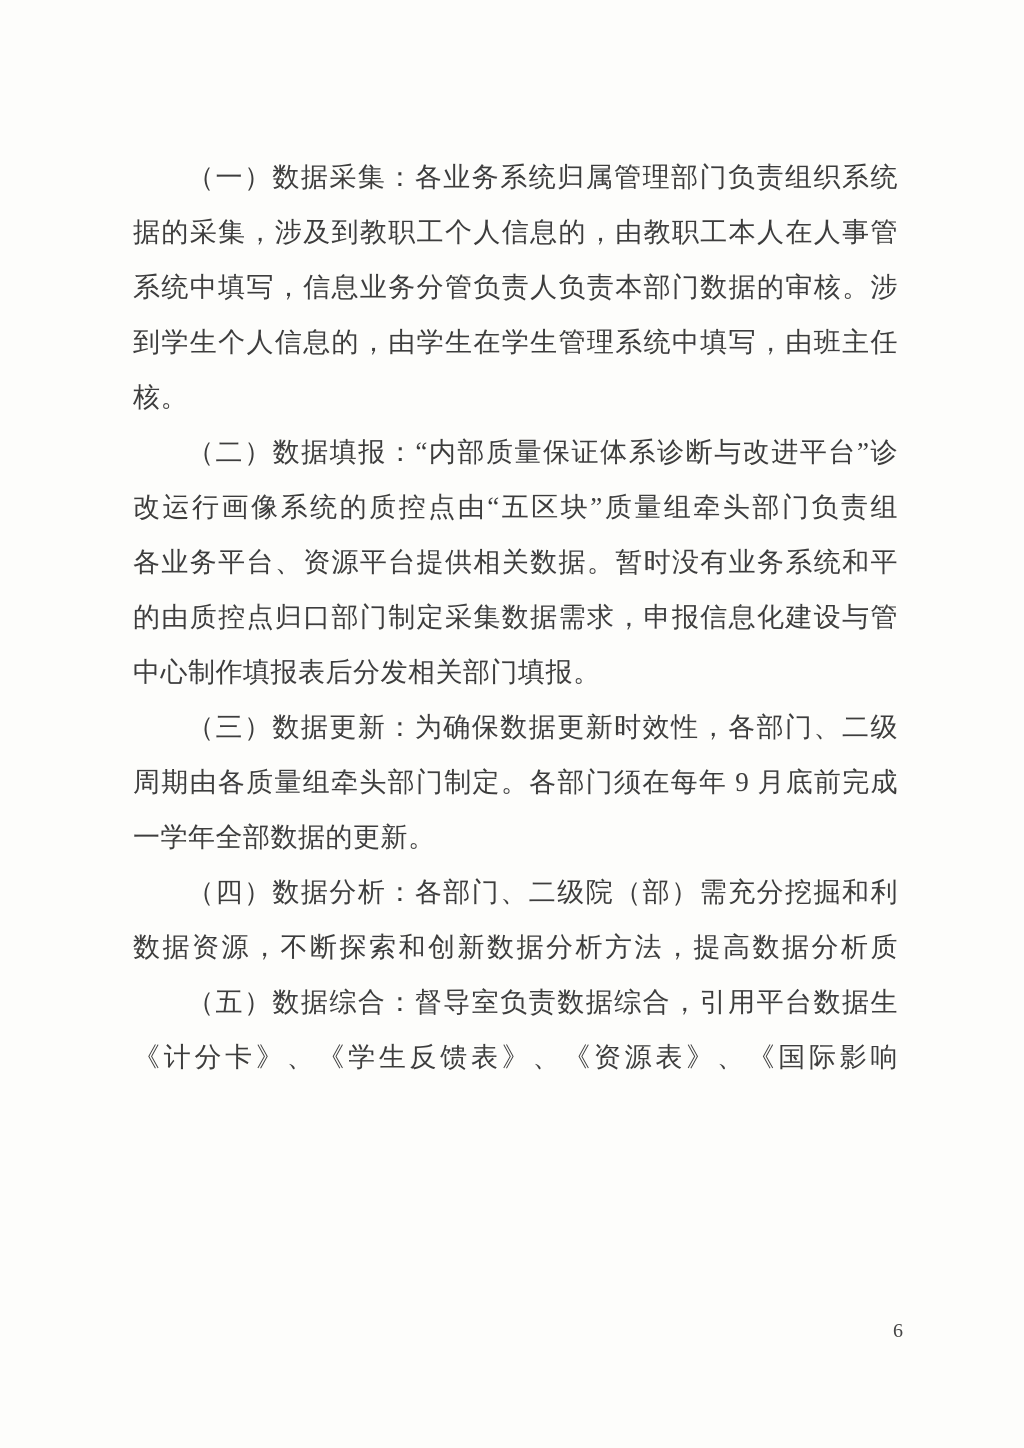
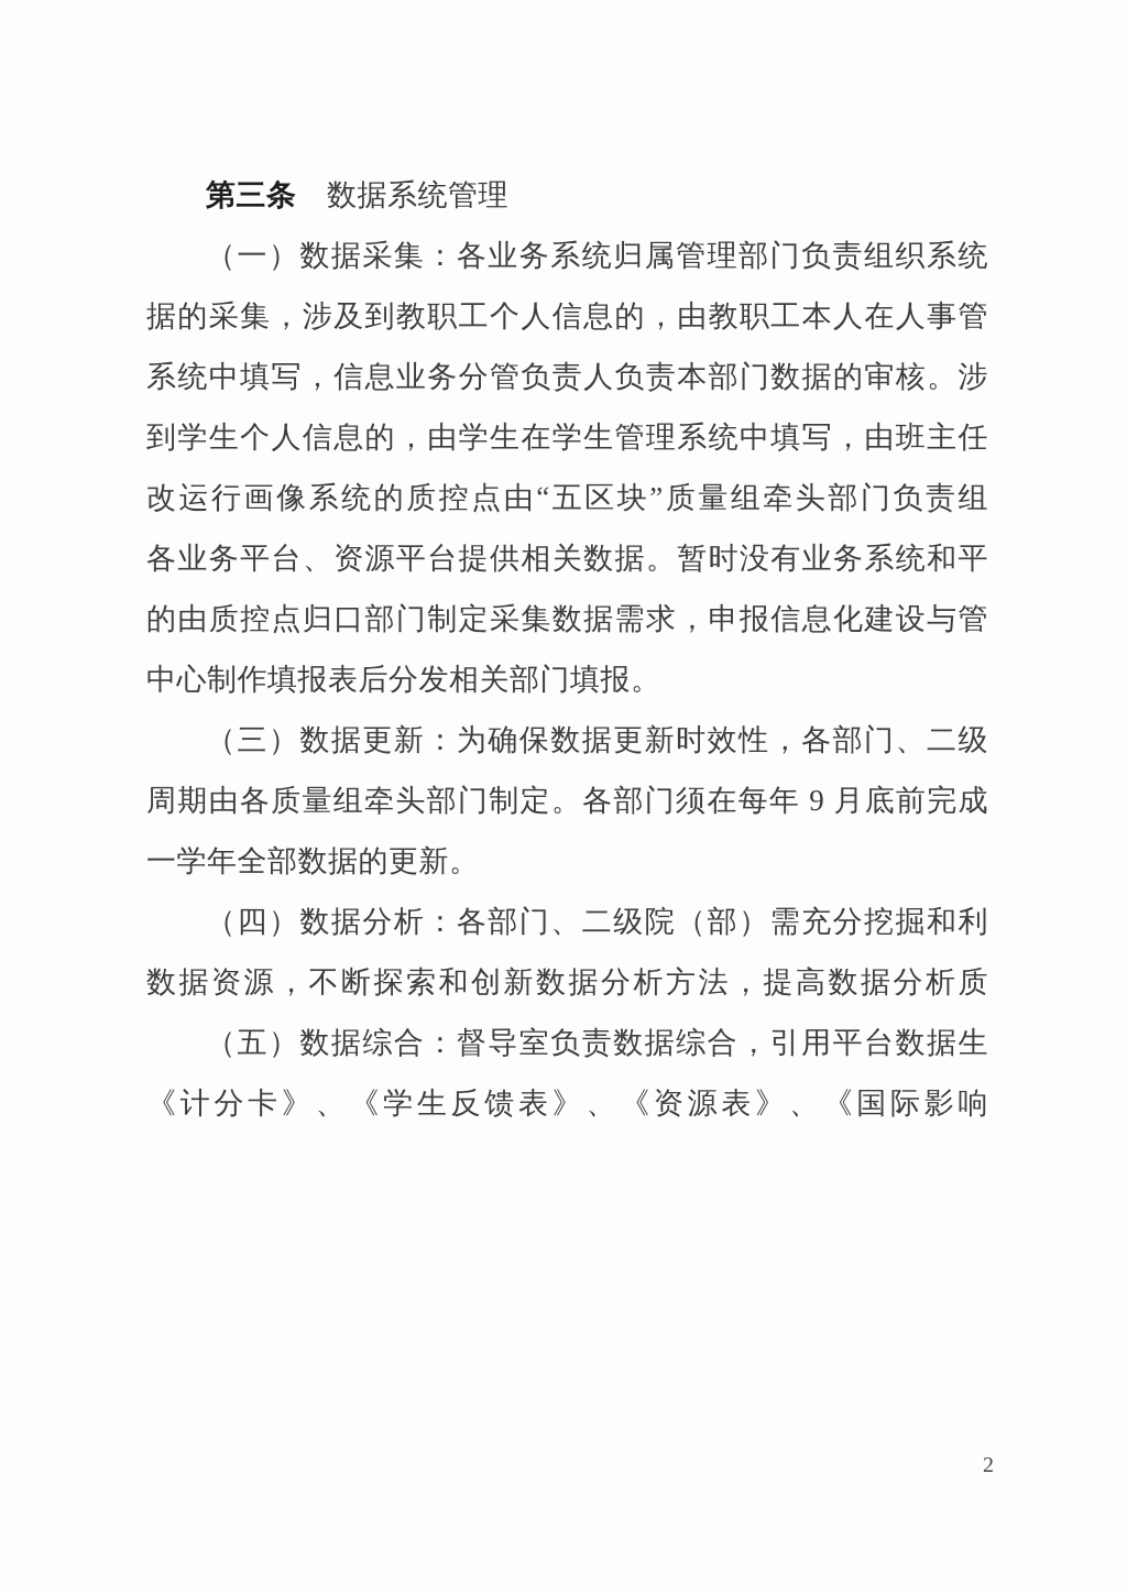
+ 第三条 数据系统管理
  （一）数据采集：各业务系统归属管理部门负责组织系统
  据的采集，涉及到教职工个人信息的，由教职工本人在人事管
  系统中填写，信息业务分管负责人负责本部门数据的审核。涉
  到学生个人信息的，由学生在学生管理系统中填写，由班主任
- 核。
- （二）数据填报：“内部质量保证体系诊断与改进平台”诊
  改运行画像系统的质控点由“五区块”质量组牵头部门负责组
  各业务平台、资源平台提供相关数据。暂时没有业务系统和平
  的由质控点归口部门制定采集数据需求，申报信息化建设与管
  中心制作填报表后分发相关部门填报。
  （三）数据更新：为确保数据更新时效性，各部门、二级
  周期由各质量组牵头部门制定。各部门须在每年 9 月底前完成
  一学年全部数据的更新。
  （四）数据分析：各部门、二级院（部）需充分挖掘和利
  数据资源，不断探索和创新数据分析方法，提高数据分析质
  （五）数据综合：督导室负责数据综合，引用平台数据生
  《计分卡》、《学生反馈表》、《资源表》、《国际影响
- 6
+ 2
